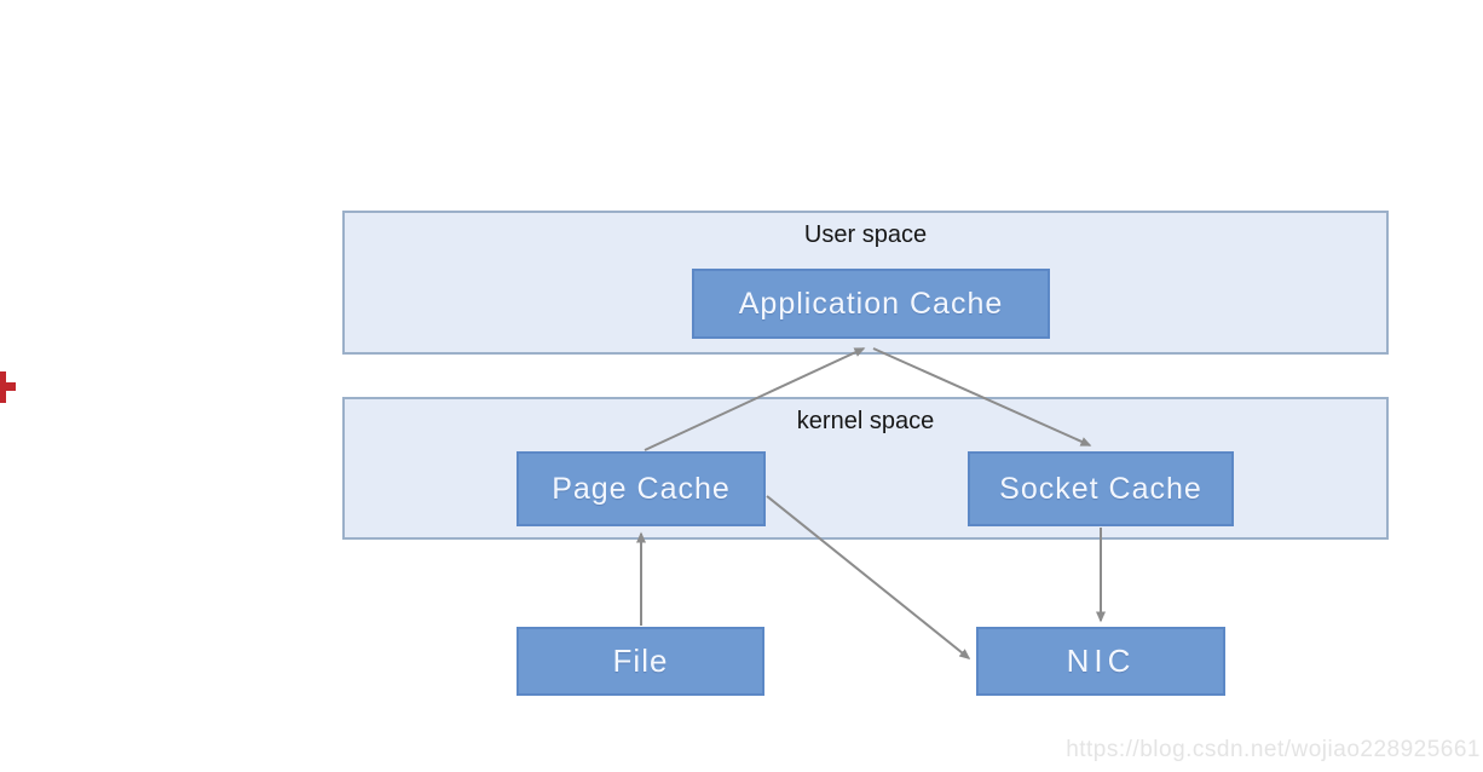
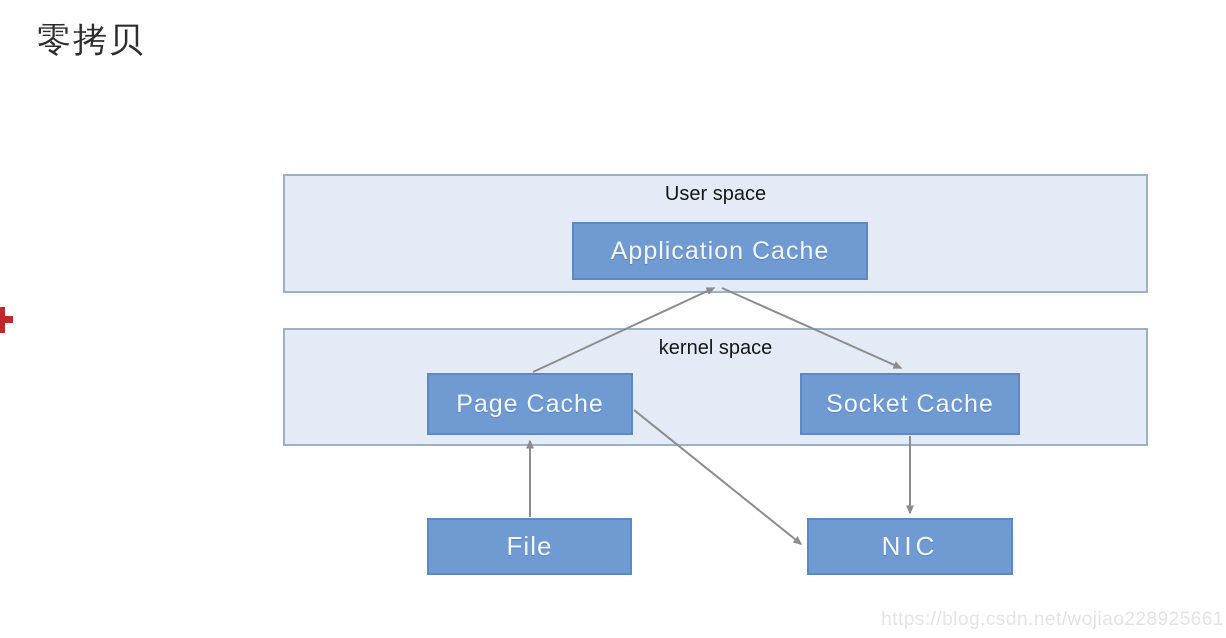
+ 零拷贝
  User space
  kernel space
  Application Cache
  Page Cache
  Socket Cache
  File
  NIC
  https://blog.csdn.net/wojiao228925661
